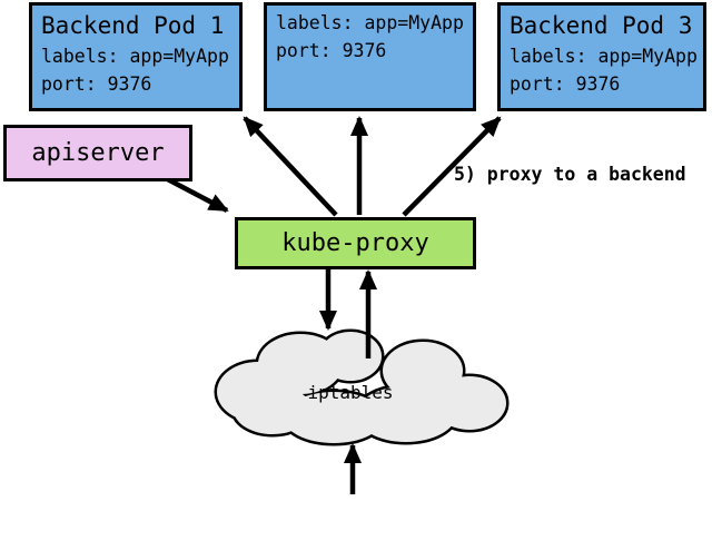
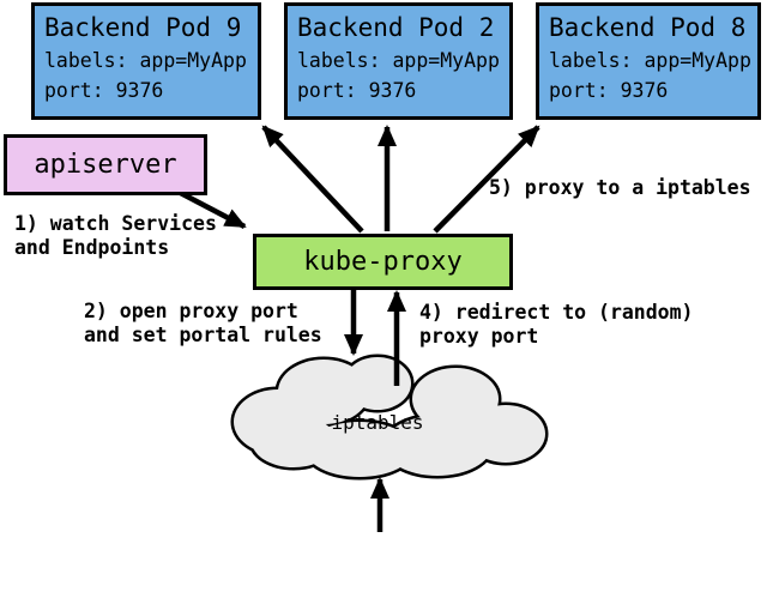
- Backend Pod 1
+ Backend Pod 9
  labels: app=MyApp
  port: 9376
+ Backend Pod 2
  labels: app=MyApp
  port: 9376
- Backend Pod 3
+ Backend Pod 8
  labels: app=MyApp
  port: 9376
  apiserver
  kube-proxy
  iptables
+ 1) watch Services
+ and Endpoints
+ 2) open proxy port
+ and set portal rules
+ 4) redirect to (random)
+ proxy port
- 5) proxy to a backend
+ 5) proxy to a iptables
